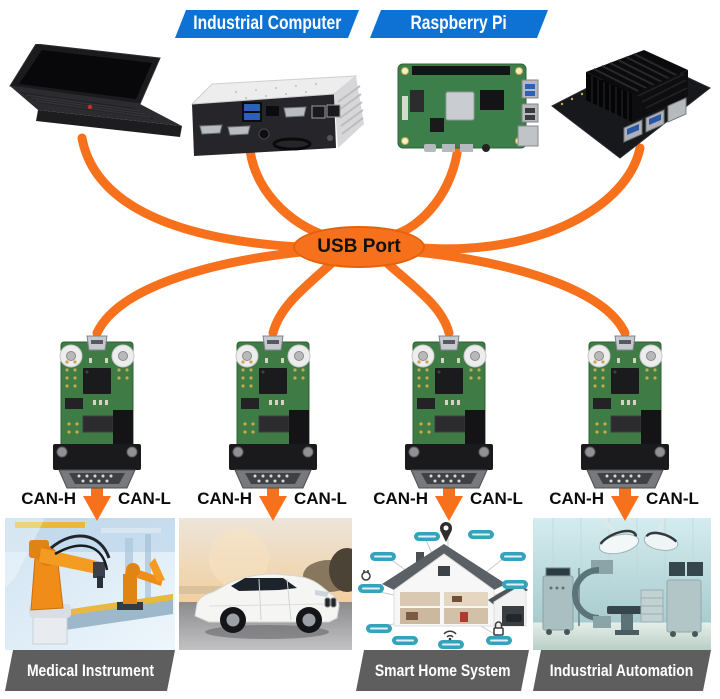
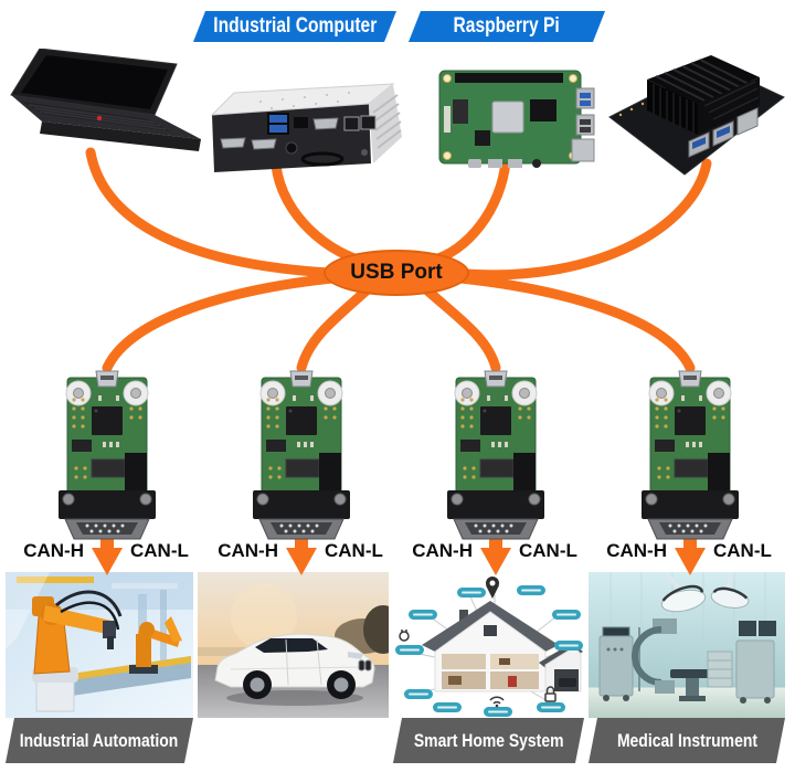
  Industrial Computer
  Raspberry Pi
  USB Port
- Medical Instrument
+ Industrial Automation
  Smart Home System
- Industrial Automation
+ Medical Instrument
  CAN-H
  CAN-L
  CAN-H
  CAN-L
  CAN-H
  CAN-L
  CAN-H
  CAN-L
